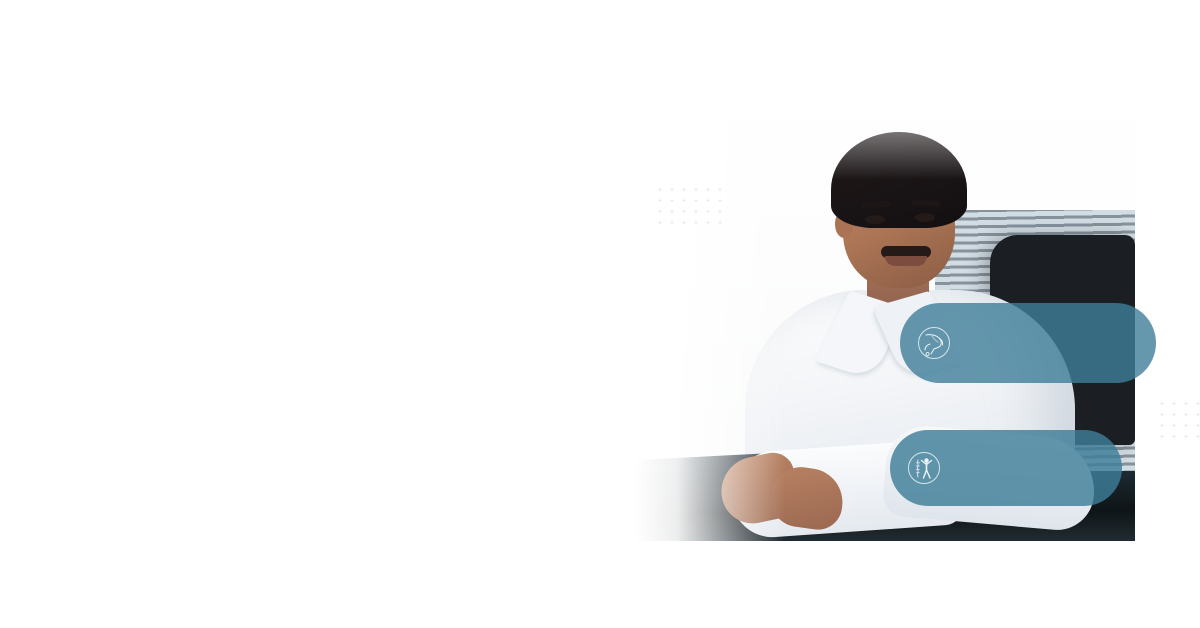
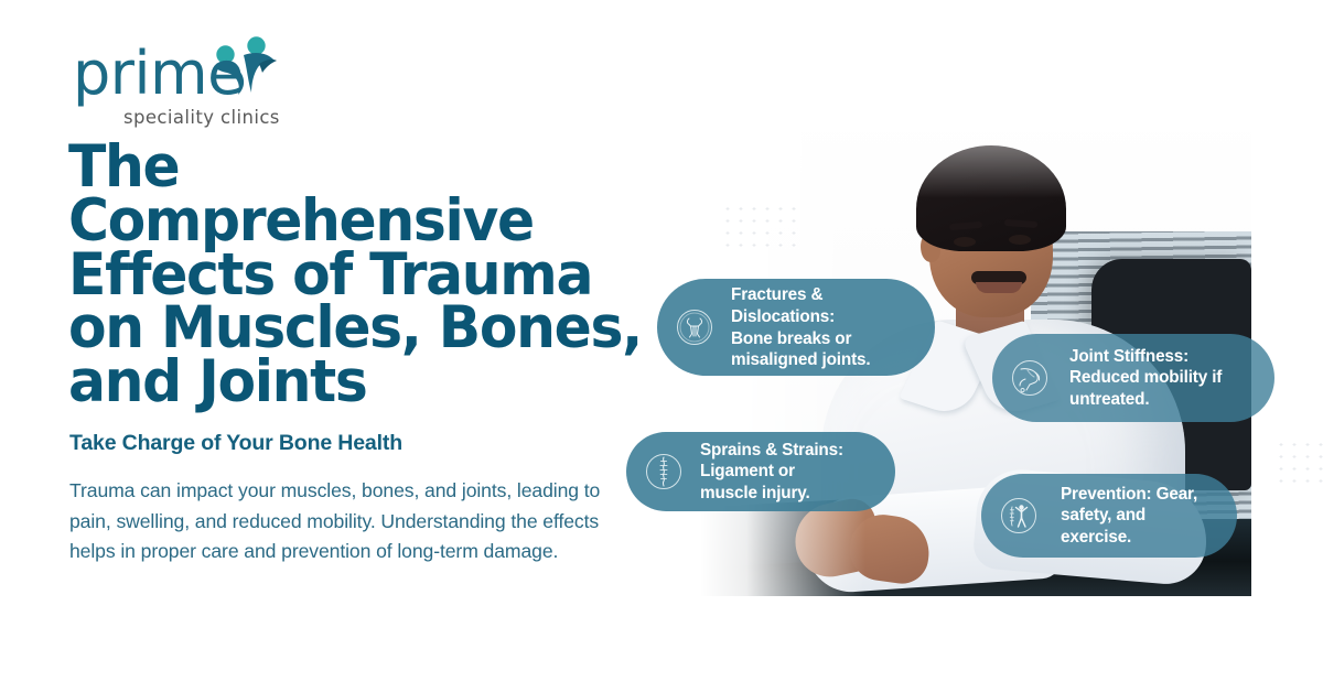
+ prime
+ speciality clinics
+ The Comprehensive Effects of Trauma on Muscles, Bones, and Joints
+ Take Charge of Your Bone Health
+ Trauma can impact your muscles, bones, and joints, leading to pain, swelling, and reduced mobility. Understanding the effects helps in proper care and prevention of long-term damage.
+ Fractures &
+ Dislocations:
+ Bone breaks or
+ misaligned joints.
+ Joint Stiffness:
+ Reduced mobility if
+ untreated.
+ Sprains & Strains:
+ Ligament or
+ muscle injury.
+ Prevention: Gear,
+ safety, and
+ exercise.
